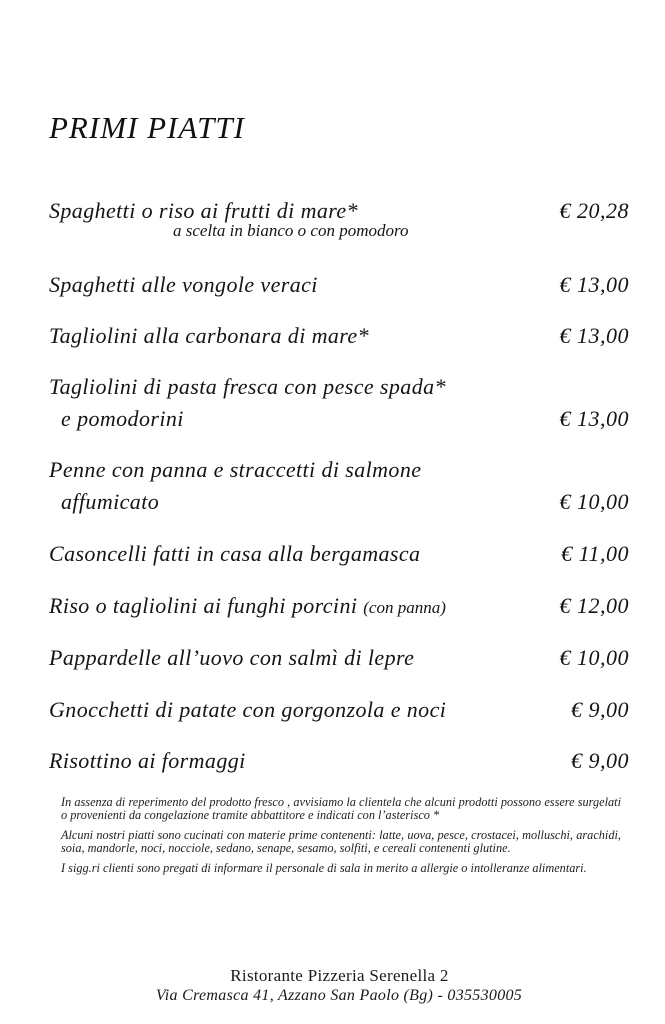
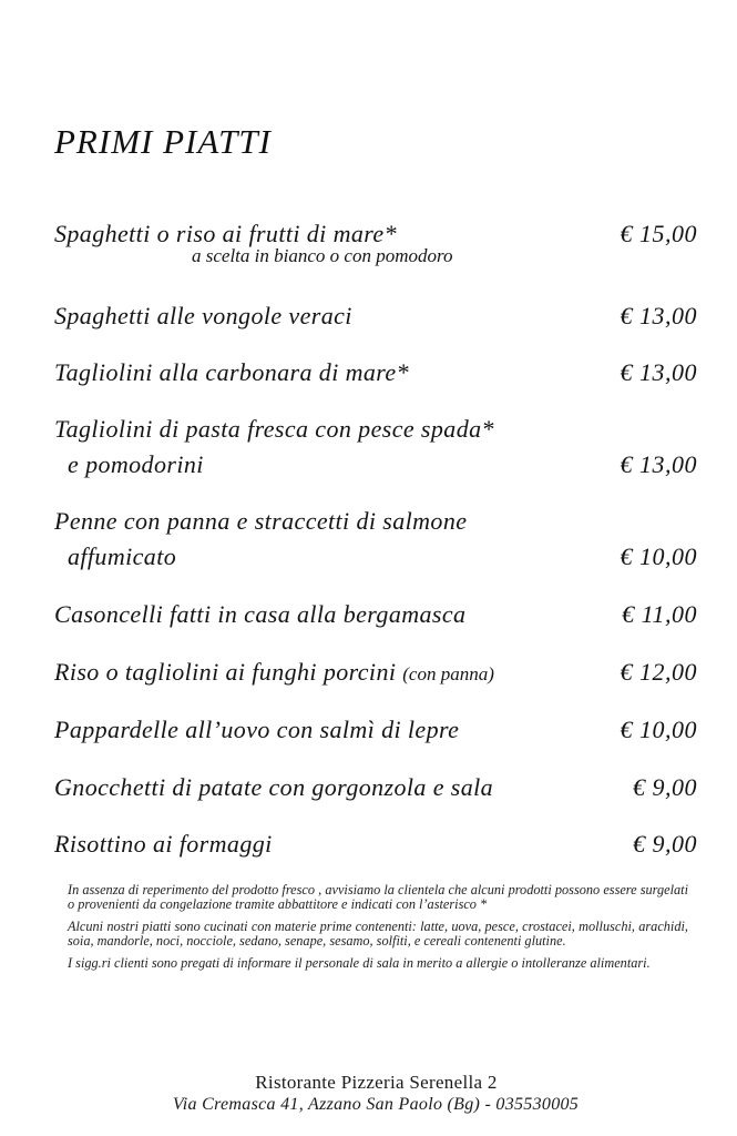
  PRIMI PIATTI
  Spaghetti o riso ai frutti di mare*
- € 20,28
+ € 15,00
  a scelta in bianco o con pomodoro
  Spaghetti alle vongole veraci
  € 13,00
  Tagliolini alla carbonara di mare*
  € 13,00
  Tagliolini di pasta fresca con pesce spada*
  e pomodorini
  € 13,00
  Penne con panna e straccetti di salmone
  affumicato
  € 10,00
  Casoncelli fatti in casa alla bergamasca
  € 11,00
  Riso o tagliolini ai funghi porcini (con panna)
  € 12,00
  Pappardelle all’uovo con salmì di lepre
  € 10,00
- Gnocchetti di patate con gorgonzola e noci
+ Gnocchetti di patate con gorgonzola e sala
  € 9,00
  Risottino ai formaggi
  € 9,00
  In assenza di reperimento del prodotto fresco , avvisiamo la clientela che alcuni prodotti possono essere surgelati o provenienti da congelazione tramite abbattitore e indicati con l’asterisco *
  Alcuni nostri piatti sono cucinati con materie prime contenenti: latte, uova, pesce, crostacei, molluschi, arachidi, soia, mandorle, noci, nocciole, sedano, senape, sesamo, solfiti, e cereali contenenti glutine.
  I sigg.ri clienti sono pregati di informare il personale di sala in merito a allergie o intolleranze alimentari.
  Ristorante Pizzeria Serenella 2
  Via Cremasca 41, Azzano San Paolo (Bg) - 035530005
